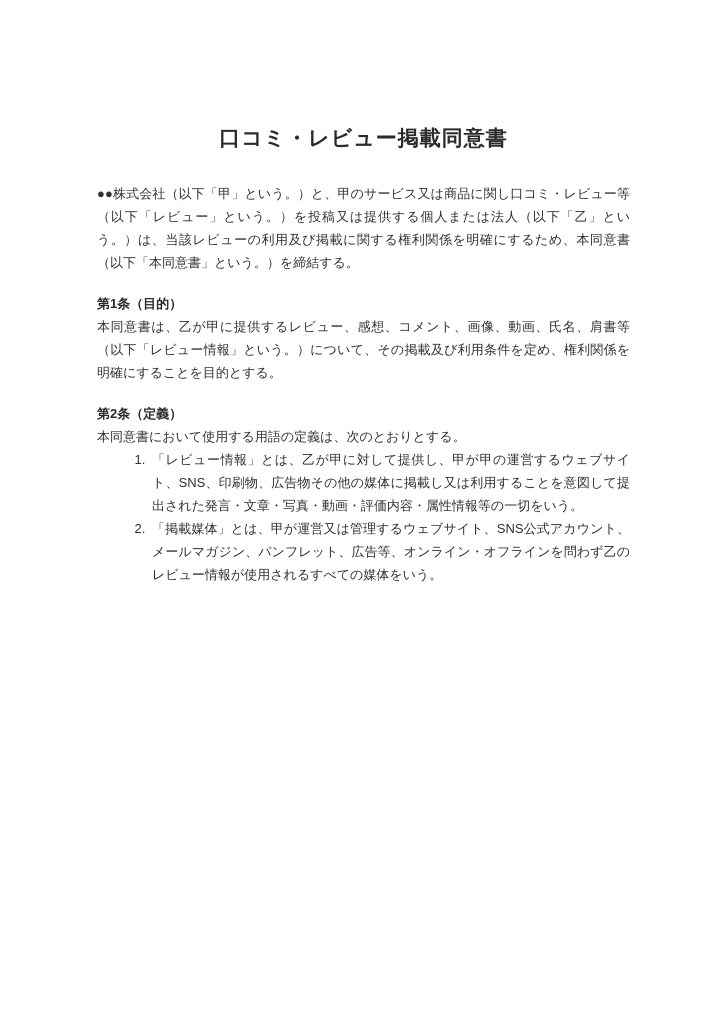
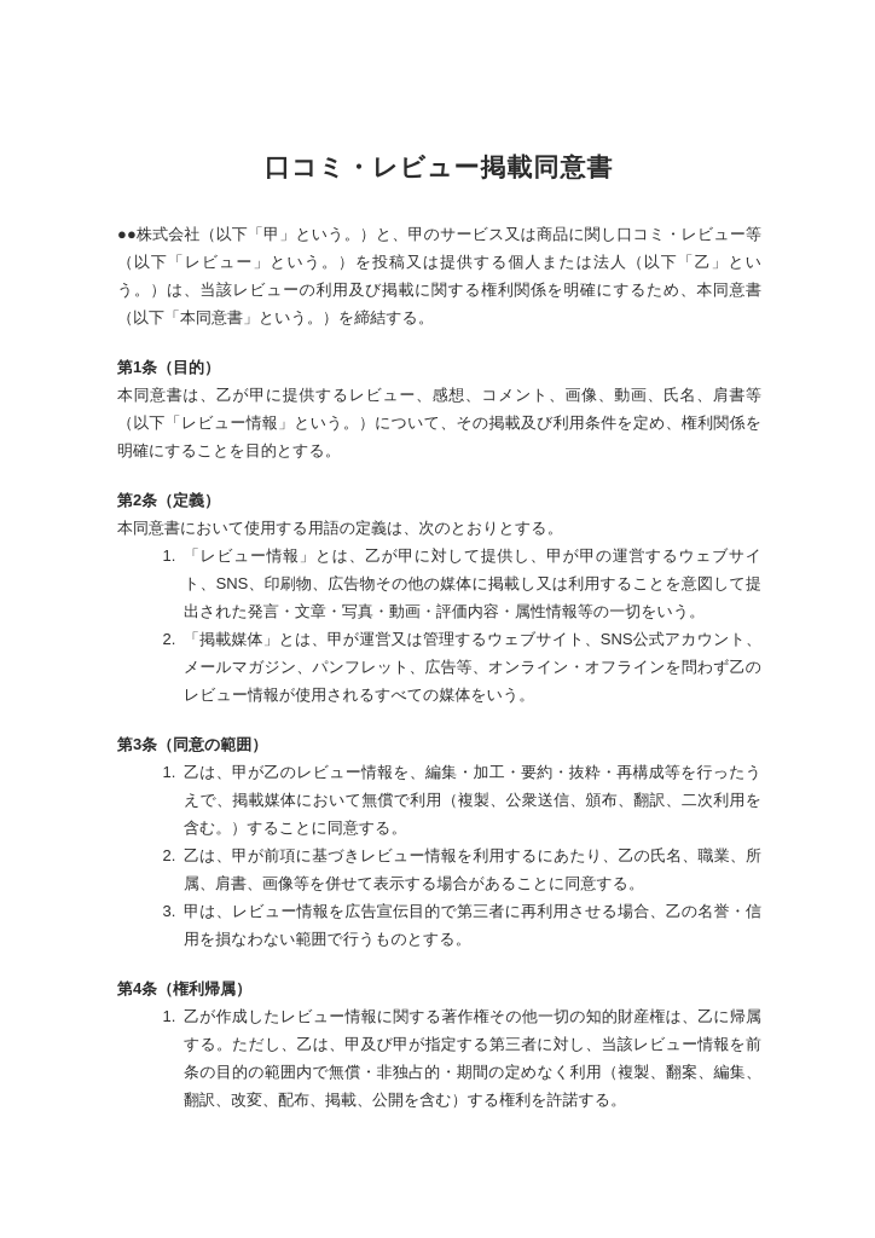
  口コミ・レビュー掲載同意書
  ●●株式会社（以下「甲」という。）と、甲のサービス又は商品に関し口コミ・レビュー等（以下「レビュー」という。）を投稿又は提供する個人または法人（以下「乙」という。）は、当該レビューの利用及び掲載に関する権利関係を明確にするため、本同意書（以下「本同意書」という。）を締結する。
  第1条（目的）
  本同意書は、乙が甲に提供するレビュー、感想、コメント、画像、動画、氏名、肩書等（以下「レビュー情報」という。）について、その掲載及び利用条件を定め、権利関係を明確にすることを目的とする。
  第2条（定義）
  本同意書において使用する用語の定義は、次のとおりとする。
  「レビュー情報」とは、乙が甲に対して提供し、甲が甲の運営するウェブサイト、SNS、印刷物、広告物その他の媒体に掲載し又は利用することを意図して提出された発言・文章・写真・動画・評価内容・属性情報等の一切をいう。
  「掲載媒体」とは、甲が運営又は管理するウェブサイト、SNS公式アカウント、メールマガジン、パンフレット、広告等、オンライン・オフラインを問わず乙のレビュー情報が使用されるすべての媒体をいう。
+ 第3条（同意の範囲）
+ 乙は、甲が乙のレビュー情報を、編集・加工・要約・抜粋・再構成等を行ったうえで、掲載媒体において無償で利用（複製、公衆送信、頒布、翻訳、二次利用を含む。）することに同意する。
+ 乙は、甲が前項に基づきレビュー情報を利用するにあたり、乙の氏名、職業、所属、肩書、画像等を併せて表示する場合があることに同意する。
+ 甲は、レビュー情報を広告宣伝目的で第三者に再利用させる場合、乙の名誉・信用を損なわない範囲で行うものとする。
+ 第4条（権利帰属）
+ 乙が作成したレビュー情報に関する著作権その他一切の知的財産権は、乙に帰属する。ただし、乙は、甲及び甲が指定する第三者に対し、当該レビュー情報を前条の目的の範囲内で無償・非独占的・期間の定めなく利用（複製、翻案、編集、翻訳、改変、配布、掲載、公開を含む）する権利を許諾する。
